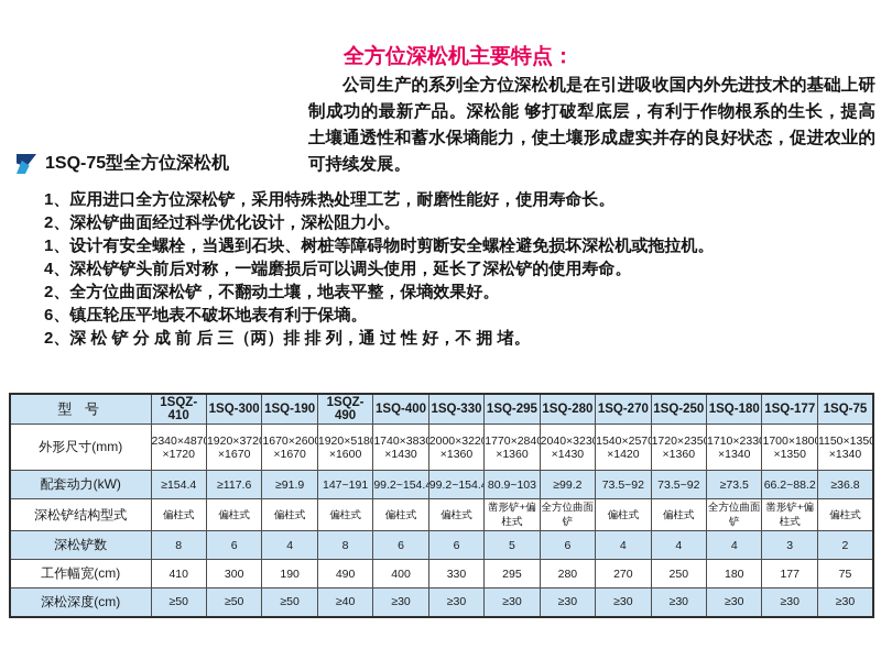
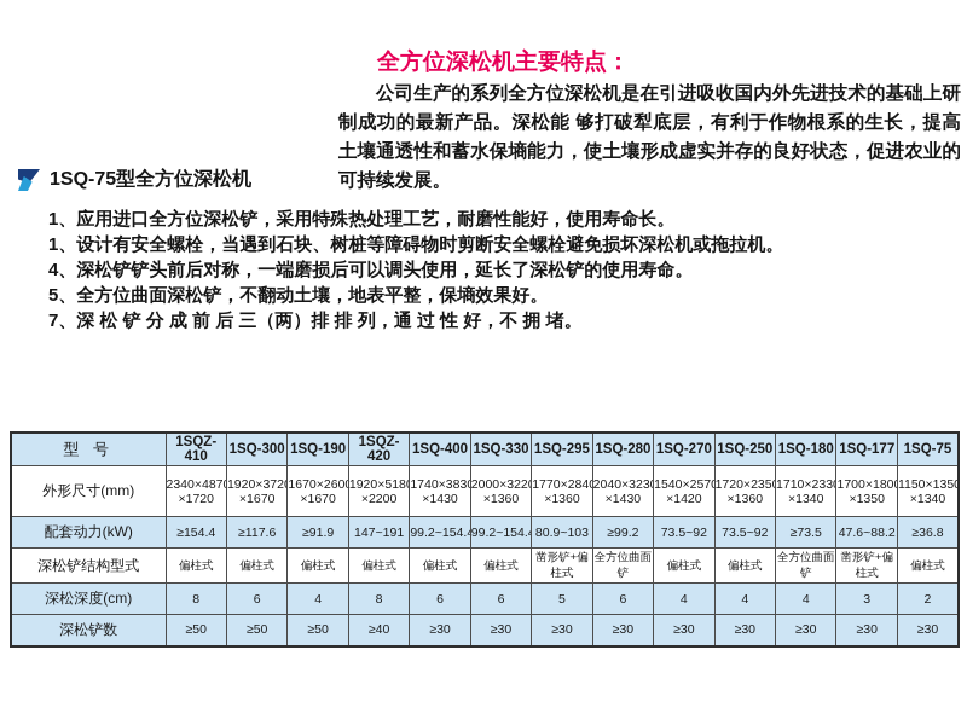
  全方位深松机主要特点：
  公司生产的系列全方位深松机是在引进吸收国内外先进技术的基础上研制成功的最新产品。深松能 够打破犁底层，有利于作物根系的生长，提高土壤通透性和蓄水保墒能力，使土壤形成虚实并存的良好状态，促进农业的可持续发展。
  1SQ-75型全方位深松机
  1、应用进口全方位深松铲，采用特殊热处理工艺，耐磨性能好，使用寿命长。
- 2、深松铲曲面经过科学优化设计，深松阻力小。
  1、设计有安全螺栓，当遇到石块、树桩等障碍物时剪断安全螺栓避免损坏深松机或拖拉机。
  4、深松铲铲头前后对称，一端磨损后可以调头使用，延长了深松铲的使用寿命。
- 2、全方位曲面深松铲，不翻动土壤，地表平整，保墒效果好。
+ 5、全方位曲面深松铲，不翻动土壤，地表平整，保墒效果好。
- 6、镇压轮压平地表不破坏地表有利于保墒。
- 2、深 松 铲 分 成 前 后 三（两）排 排 列，通 过 性 好，不 拥 堵。
+ 7、深 松 铲 分 成 前 后 三（两）排 排 列，通 过 性 好，不 拥 堵。
- 型 号	1SQZ-410	1SQ-300	1SQ-190	1SQZ-490	1SQ-400	1SQ-330	1SQ-295	1SQ-280	1SQ-270	1SQ-250	1SQ-180	1SQ-177	1SQ-75
+ 型 号	1SQZ-410	1SQ-300	1SQ-190	1SQZ-420	1SQ-400	1SQ-330	1SQ-295	1SQ-280	1SQ-270	1SQ-250	1SQ-180	1SQ-177	1SQ-75
- 外形尺寸(mm)	2340×4870 ×1720	1920×3720 ×1670	1670×2600 ×1670	1920×5180 ×1600	1740×3830 ×1430	2000×3220 ×1360	1770×2840 ×1360	2040×3230 ×1430	1540×2570 ×1420	1720×2350 ×1360	1710×2330 ×1340	1700×1800 ×1350	1150×1350 ×1340
+ 外形尺寸(mm)	2340×4870 ×1720	1920×3720 ×1670	1670×2600 ×1670	1920×5180 ×2200	1740×3830 ×1430	2000×3220 ×1360	1770×2840 ×1360	2040×3230 ×1430	1540×2570 ×1420	1720×2350 ×1360	1710×2330 ×1340	1700×1800 ×1350	1150×1350 ×1340
- 配套动力(kW)	≥154.4	≥117.6	≥91.9	147~191	99.2~154.4	99.2~154.4	80.9~103	≥99.2	73.5~92	73.5~92	≥73.5	66.2~88.2	≥36.8
+ 配套动力(kW)	≥154.4	≥117.6	≥91.9	147~191	99.2~154.4	99.2~154.4	80.9~103	≥99.2	73.5~92	73.5~92	≥73.5	47.6~88.2	≥36.8
  深松铲结构型式	偏柱式	偏柱式	偏柱式	偏柱式	偏柱式	偏柱式	凿形铲+偏柱式	全方位曲面铲	偏柱式	偏柱式	全方位曲面铲	凿形铲+偏柱式	偏柱式
- 深松铲数	8	6	4	8	6	6	5	6	4	4	4	3	2
+ 深松深度(cm)	8	6	4	8	6	6	5	6	4	4	4	3	2
- 工作幅宽(cm)	410	300	190	490	400	330	295	280	270	250	180	177	75
- 深松深度(cm)	≥50	≥50	≥50	≥40	≥30	≥30	≥30	≥30	≥30	≥30	≥30	≥30	≥30
+ 深松铲数	≥50	≥50	≥50	≥40	≥30	≥30	≥30	≥30	≥30	≥30	≥30	≥30	≥30
